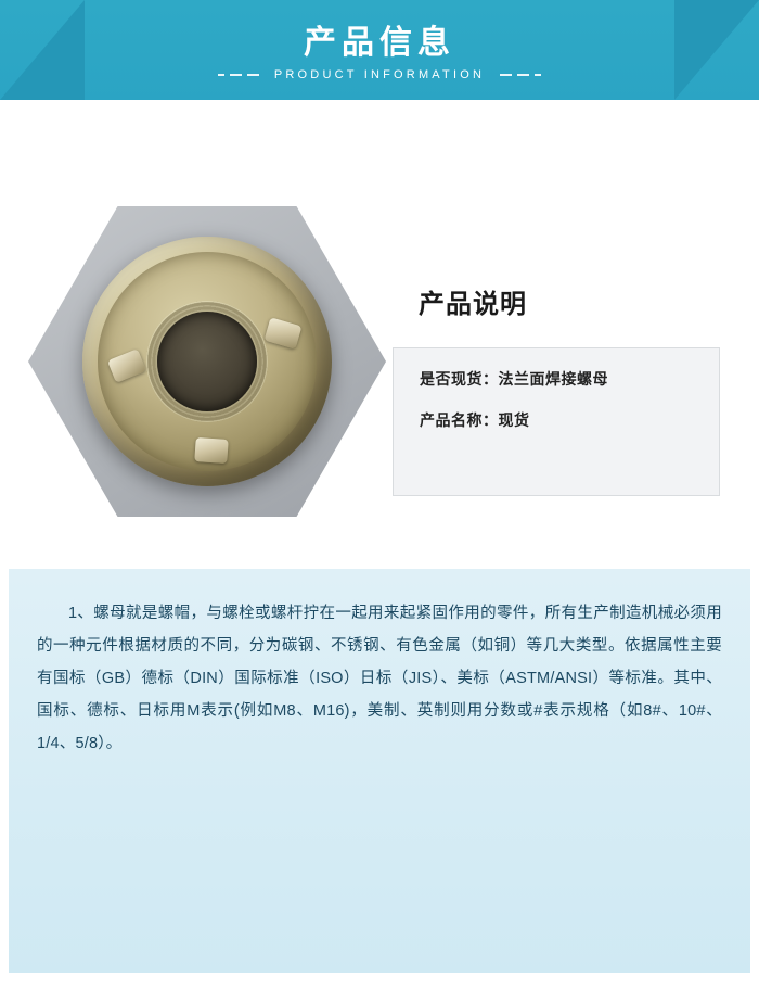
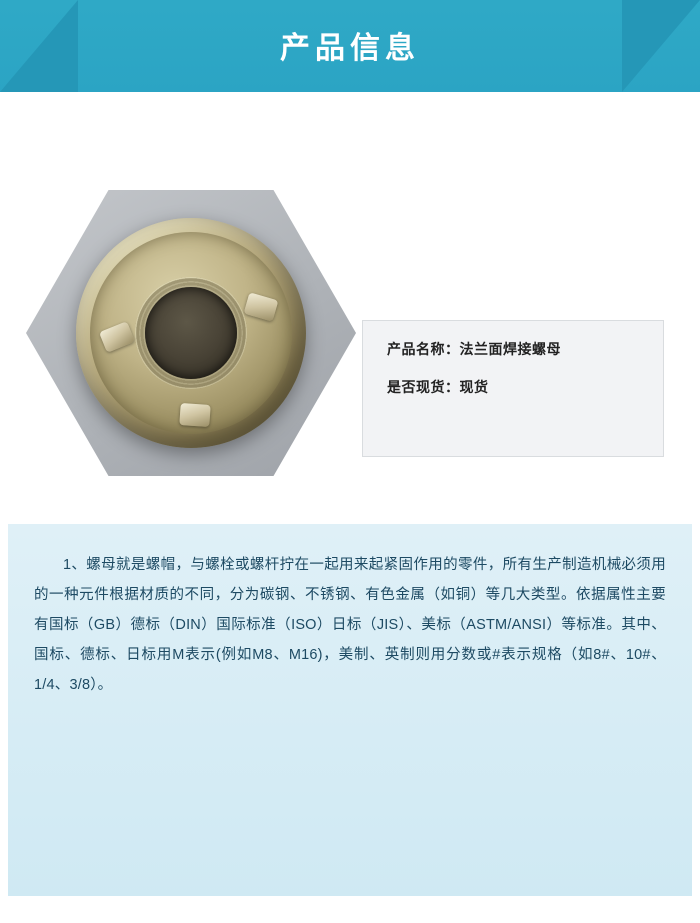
  产品信息
- PRODUCT INFORMATION
- 产品说明
- 是否现货：法兰面焊接螺母
+ 产品名称：法兰面焊接螺母
- 产品名称：现货
+ 是否现货：现货
- 1、螺母就是螺帽，与螺栓或螺杆拧在一起用来起紧固作用的零件，所有生产制造机械必须用的一种元件根据材质的不同，分为碳钢、不锈钢、有色金属（如铜）等几大类型。依据属性主要有国标（GB）德标（DIN）国际标准（ISO）日标（JIS）、美标（ASTM/ANSI）等标准。其中、国标、德标、日标用M表示(例如M8、M16)，美制、英制则用分数或#表示规格（如8#、10#、1/4、5/8）。
+ 1、螺母就是螺帽，与螺栓或螺杆拧在一起用来起紧固作用的零件，所有生产制造机械必须用的一种元件根据材质的不同，分为碳钢、不锈钢、有色金属（如铜）等几大类型。依据属性主要有国标（GB）德标（DIN）国际标准（ISO）日标（JIS）、美标（ASTM/ANSI）等标准。其中、国标、德标、日标用M表示(例如M8、M16)，美制、英制则用分数或#表示规格（如8#、10#、1/4、3/8）。
